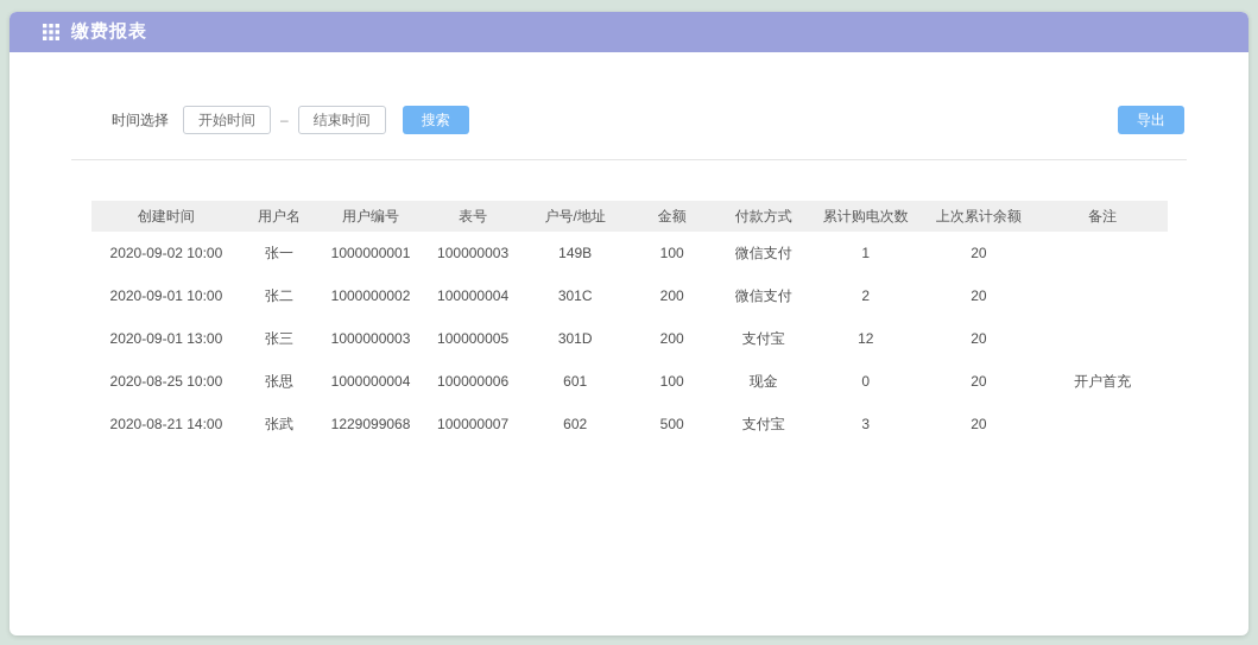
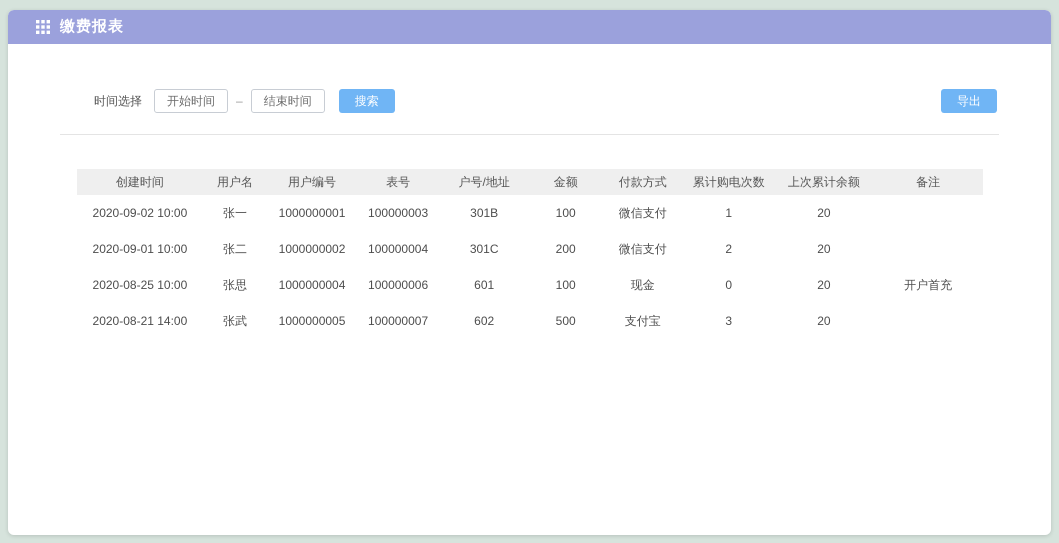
  缴费报表
  时间选择
  开始时间
  –
  结束时间
  搜索
  导出
  创建时间	用户名	用户编号	表号	户号/地址	金额	付款方式	累计购电次数	上次累计余额	备注
- 2020-09-02 10:00	张一	1000000001	100000003	149B	100	微信支付	1	20
+ 2020-09-02 10:00	张一	1000000001	100000003	301B	100	微信支付	1	20
  2020-09-01 10:00	张二	1000000002	100000004	301C	200	微信支付	2	20
- 2020-09-01 13:00	张三	1000000003	100000005	301D	200	支付宝	12	20
  2020-08-25 10:00	张思	1000000004	100000006	601	100	现金	0	20	开户首充
- 2020-08-21 14:00	张武	1229099068	100000007	602	500	支付宝	3	20
+ 2020-08-21 14:00	张武	1000000005	100000007	602	500	支付宝	3	20
